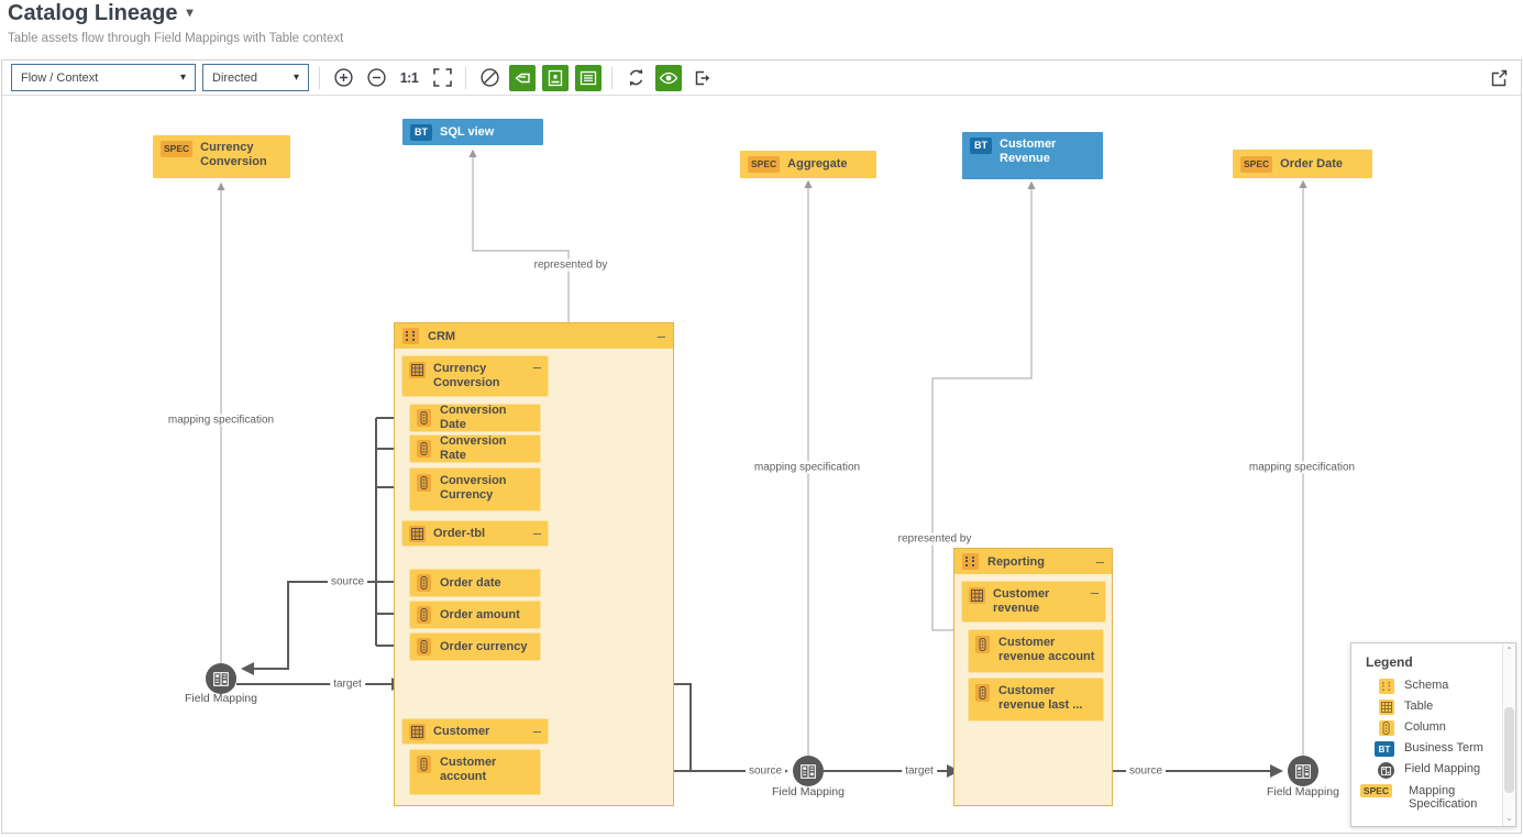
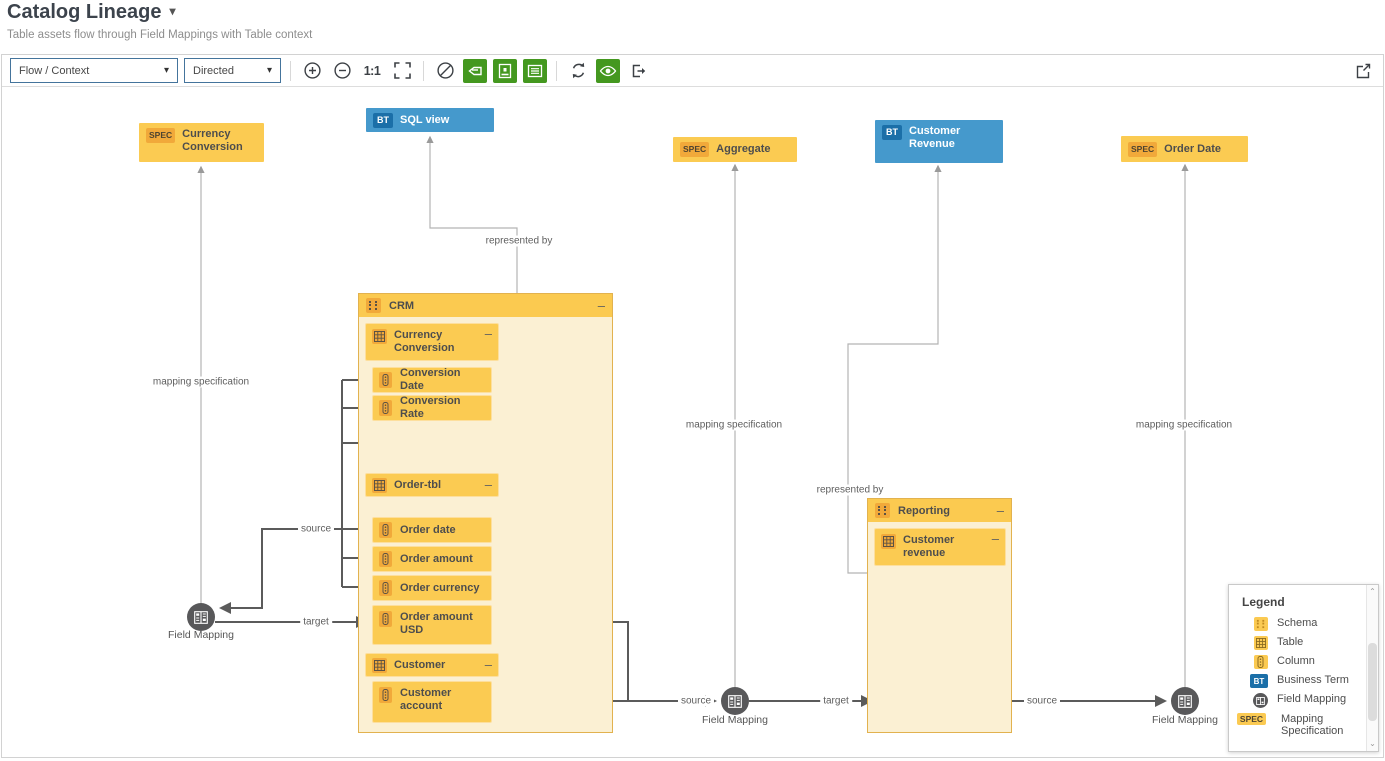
  Catalog Lineage ▾
  Table assets flow through Field Mappings with Table context
  Flow / Context
  ▾
  Directed
  ▾
  1:1
  SPEC
  Currency Conversion
  BT
  SQL view
  SPEC
  Aggregate
  BT
  Customer Revenue
  SPEC
  Order Date
  CRM
  –
  Currency Conversion
  –
  Conversion Date
  Conversion Rate
- Conversion Currency
  Order-tbl
  –
  Order date
  Order amount
  Order currency
+ Order amount USD
  Customer
  –
  Customer account
  Reporting
  –
  Customer revenue
  –
- Customer revenue account
- Customer revenue last ...
  Field Mapping
  Field Mapping
  Field Mapping
  mapping specification
  mapping specification
  mapping specification
  represented by
  represented by
  source
  target
  source
  target
  source
  Legend
  Schema
  Table
  Column
  BT
  Business Term
  Field Mapping
  SPEC
  Mapping Specification
  ⌃
  ⌄
